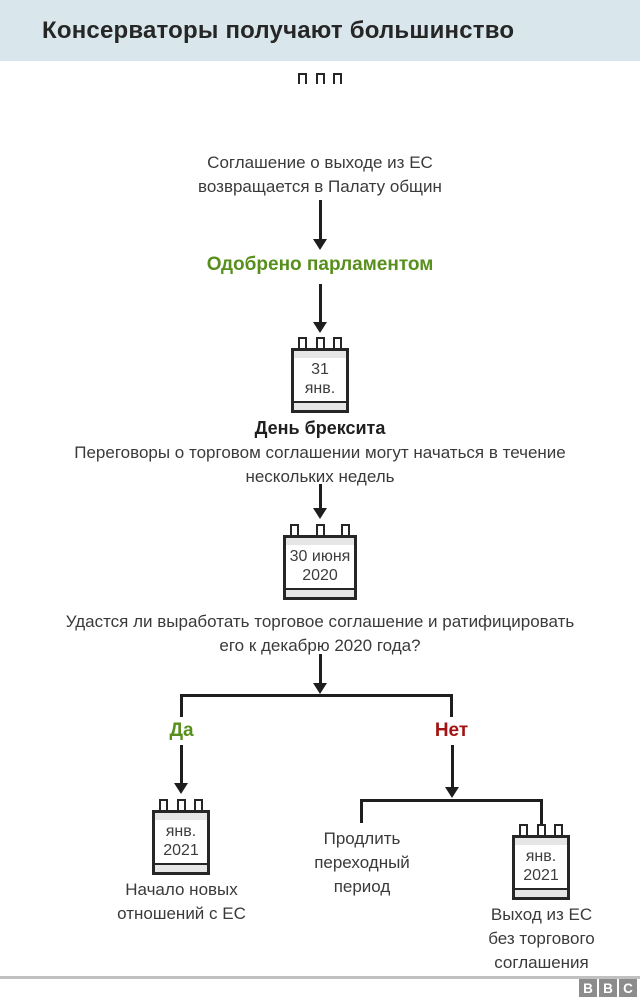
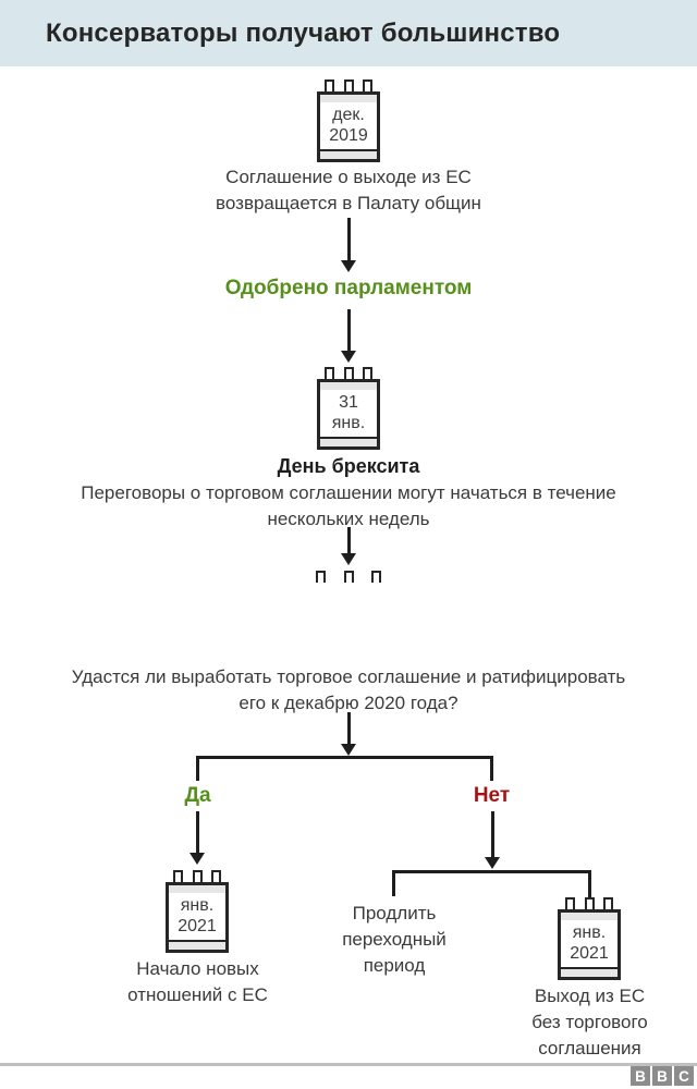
  Консерваторы получают большинство
+ дек.
+ 2019
  Соглашение о выходе из ЕС
  возвращается в Палату общин
  Одобрено парламентом
  31
  янв.
  День брексита
  Переговоры о торговом соглашении могут начаться в течение
  нескольких недель
- 30 июня
- 2020
  Удастся ли выработать торговое соглашение и ратифицировать
  его к декабрю 2020 года?
  Да
  Нет
  янв.
  2021
  Начало новых
  отношений с ЕС
  Продлить
  переходный
  период
  янв.
  2021
  Выход из ЕС
  без торгового
  соглашения
  B
  B
  C
